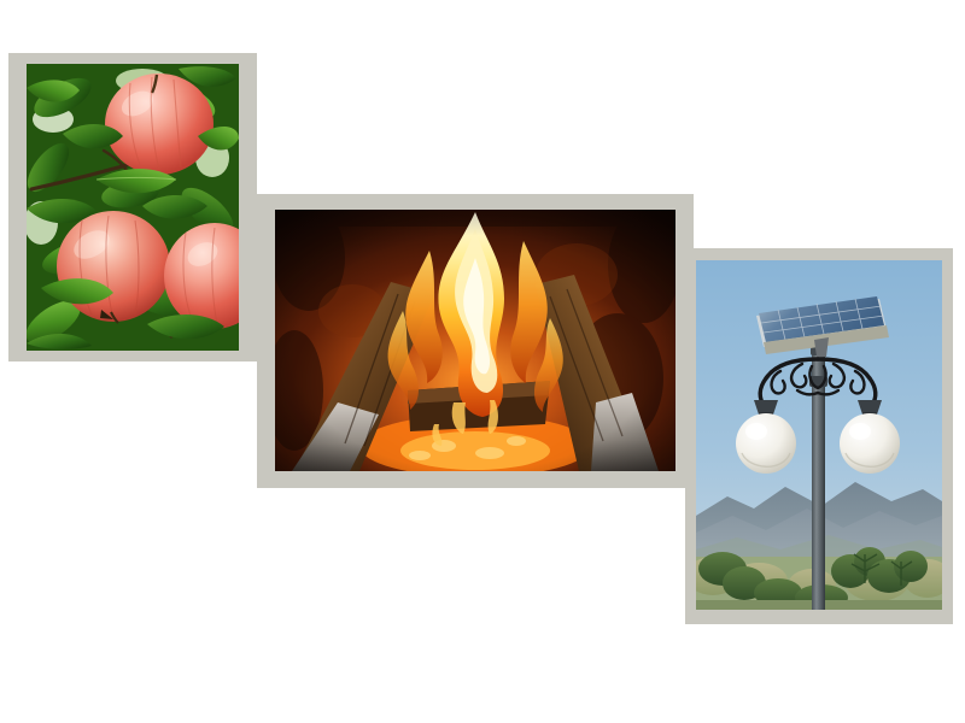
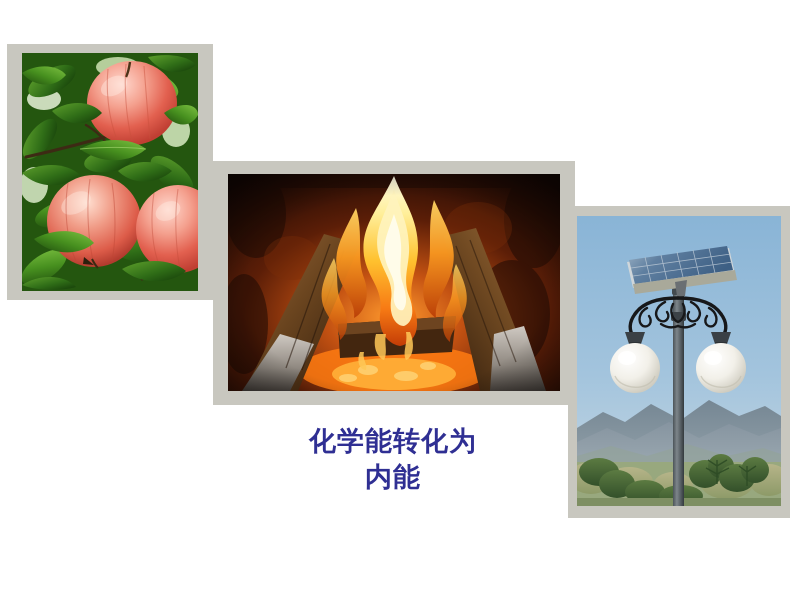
+ 化学能转化为
+ 内能
